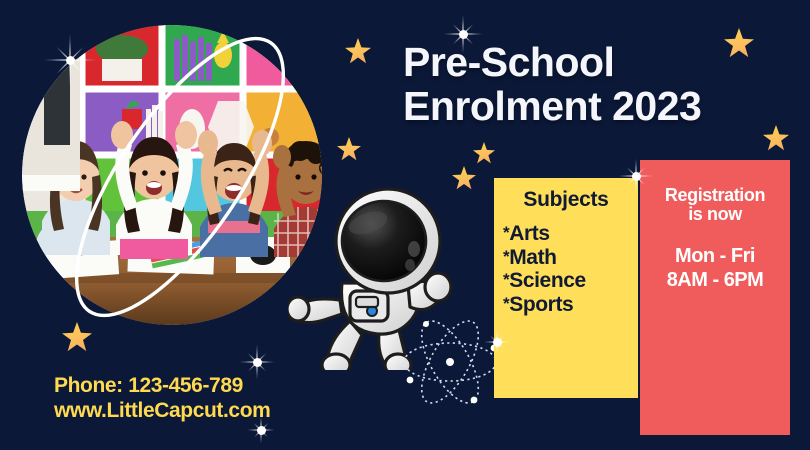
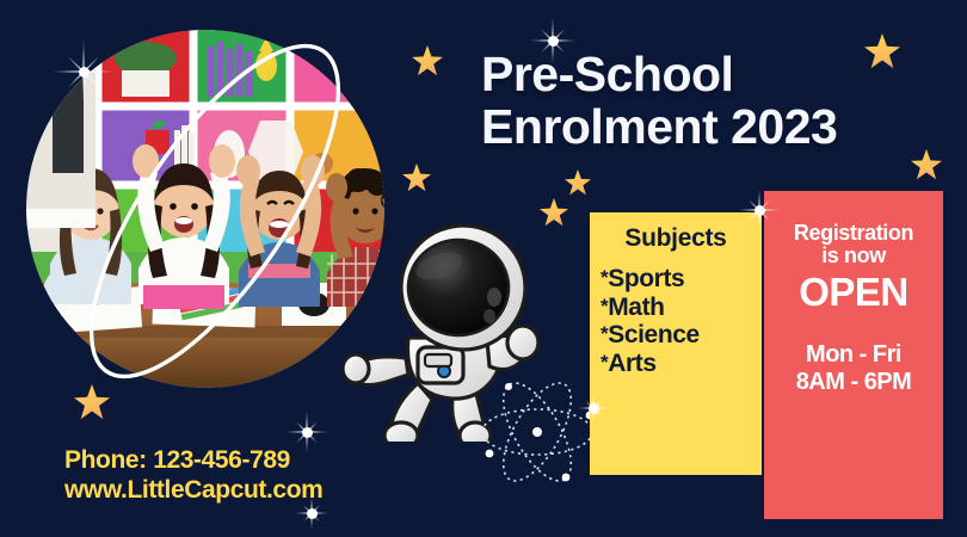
  Pre-School
  Enrolment 2023
  Subjects
- *Arts
+ *Sports
  *Math
  *Science
- *Sports
+ *Arts
  Registration
  is now
+ OPEN
  Mon - Fri
  8AM - 6PM
  Phone: 123-456-789
  www.LittleCapcut.co
